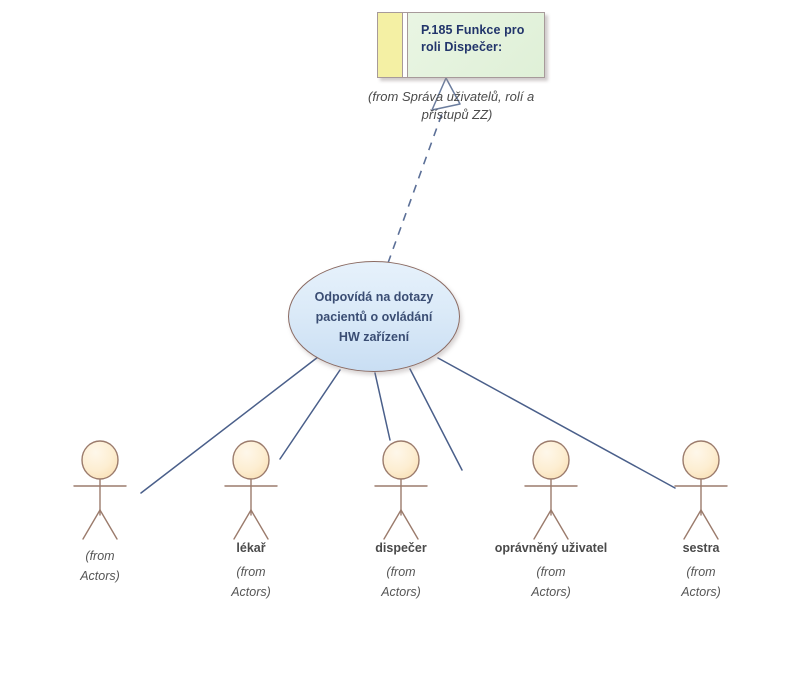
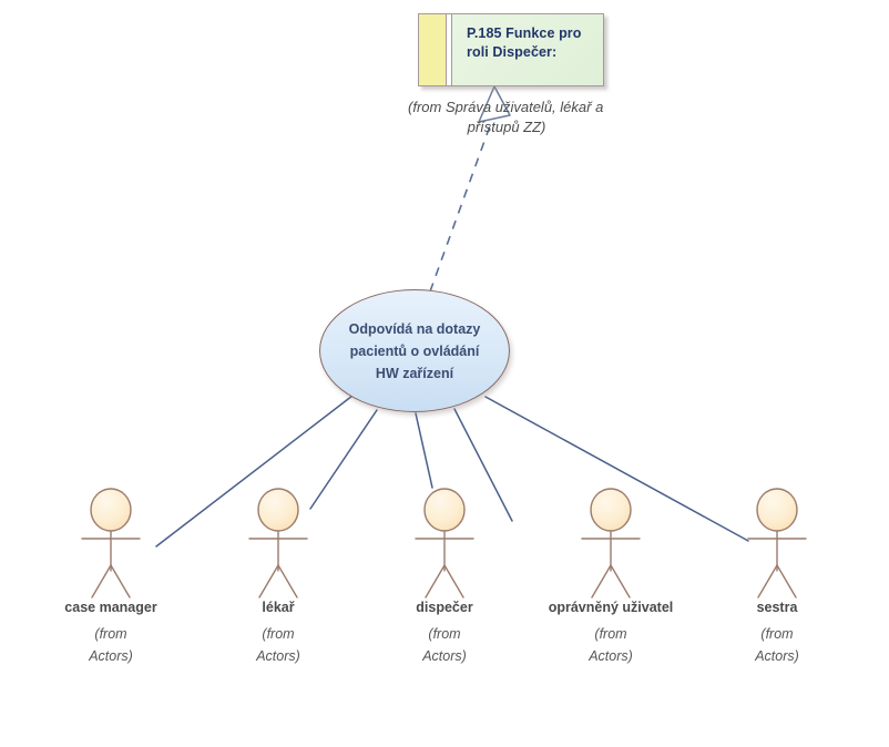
  P.185 Funkce pro
  roli Dispečer:
- (from Správa uživatelů, rolí a
+ (from Správa uživatelů, lékař a
  přístupů ZZ)
  Odpovídá na dotazy
  pacientů o ovládání
  HW zařízení
+ case manager
  (from
  Actors)
  lékař
  (from
  Actors)
  dispečer
  (from
  Actors)
  oprávněný uživatel
  (from
  Actors)
  sestra
  (from
  Actors)
